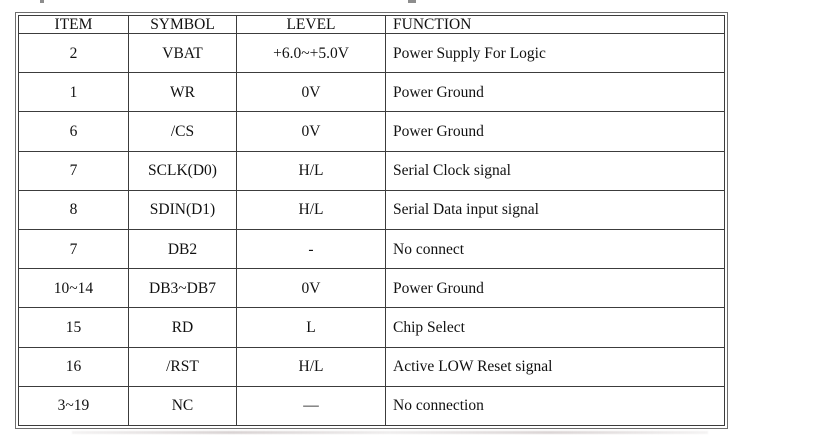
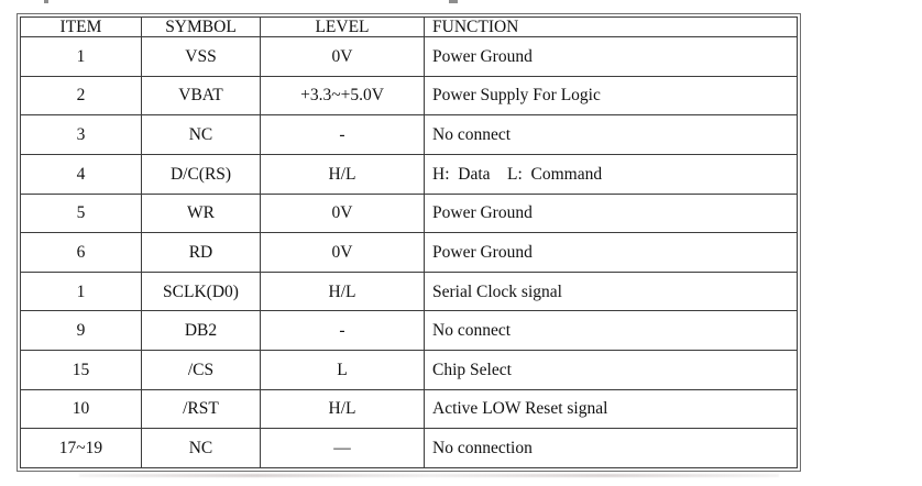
  ITEM	SYMBOL	LEVEL	FUNCTION
+ 1	VSS	0V	Power Ground
- 2	VBAT	+6.0~+5.0V	Power Supply For Logic
+ 2	VBAT	+3.3~+5.0V	Power Supply For Logic
+ 3	NC	-	No connect
+ 4	D/C(RS)	H/L	H: Data L: Command
- 1	WR	0V	Power Ground
+ 5	WR	0V	Power Ground
- 6	/CS	0V	Power Ground
+ 6	RD	0V	Power Ground
- 7	SCLK(D0)	H/L	Serial Clock signal
+ 1	SCLK(D0)	H/L	Serial Clock signal
- 8	SDIN(D1)	H/L	Serial Data input signal
- 7	DB2	-	No connect
+ 9	DB2	-	No connect
- 10~14	DB3~DB7	0V	Power Ground
- 15	RD	L	Chip Select
+ 15	/CS	L	Chip Select
- 16	/RST	H/L	Active LOW Reset signal
+ 10	/RST	H/L	Active LOW Reset signal
- 3~19	NC	—	No connection
+ 17~19	NC	—	No connection
